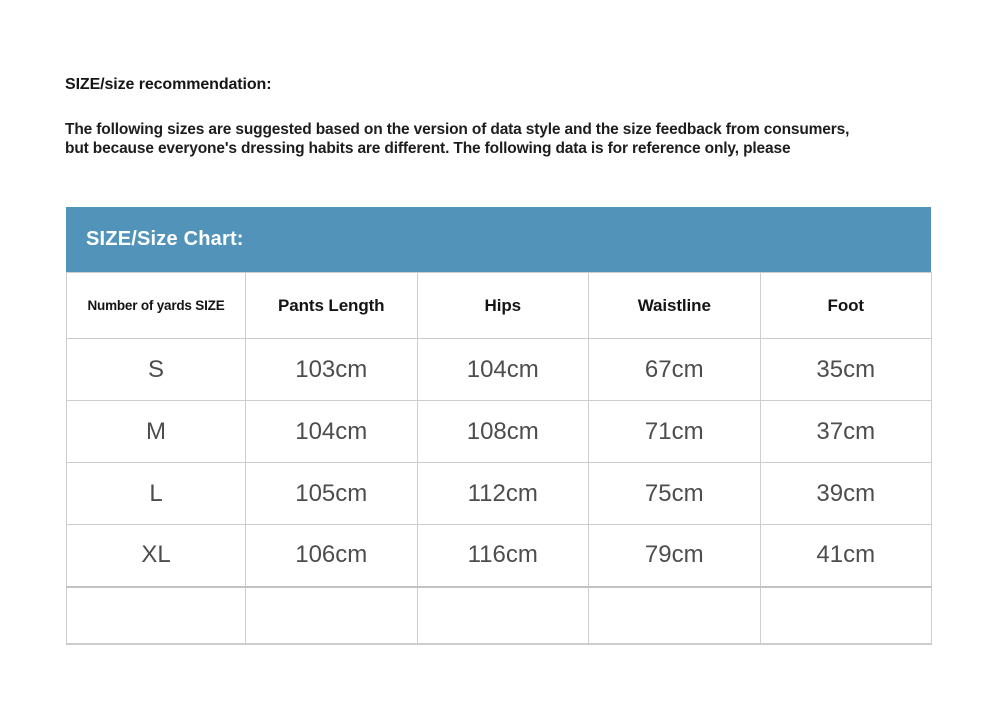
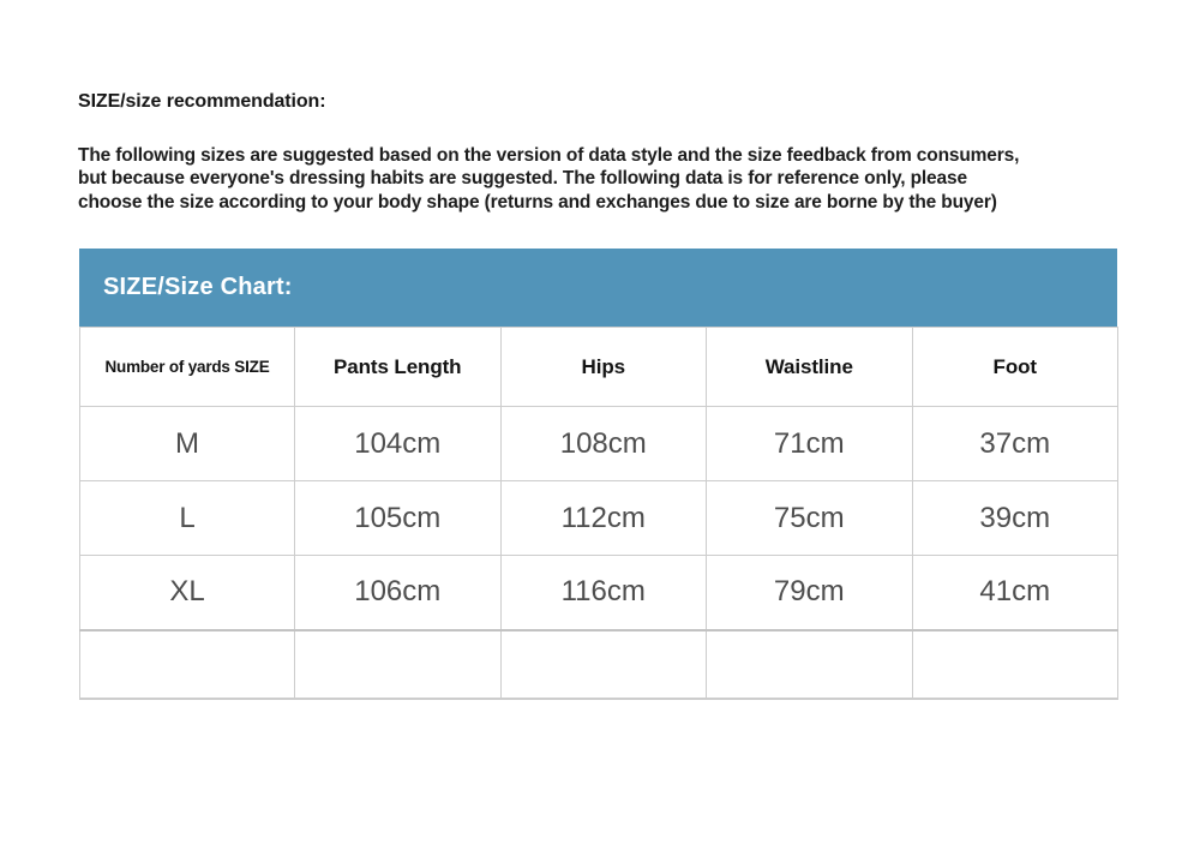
  SIZE/size recommendation:
  The following sizes are suggested based on the version of data style and the size feedback from consumers,
- but because everyone's dressing habits are different. The following data is for reference only, please
+ but because everyone's dressing habits are suggested. The following data is for reference only, please
+ choose the size according to your body shape (returns and exchanges due to size are borne by the buyer)
  SIZE/Size Chart:
  Number of yards SIZE	Pants Length	Hips	Waistline	Foot
- S	103cm	104cm	67cm	35cm
  M	104cm	108cm	71cm	37cm
  L	105cm	112cm	75cm	39cm
  XL	106cm	116cm	79cm	41cm
